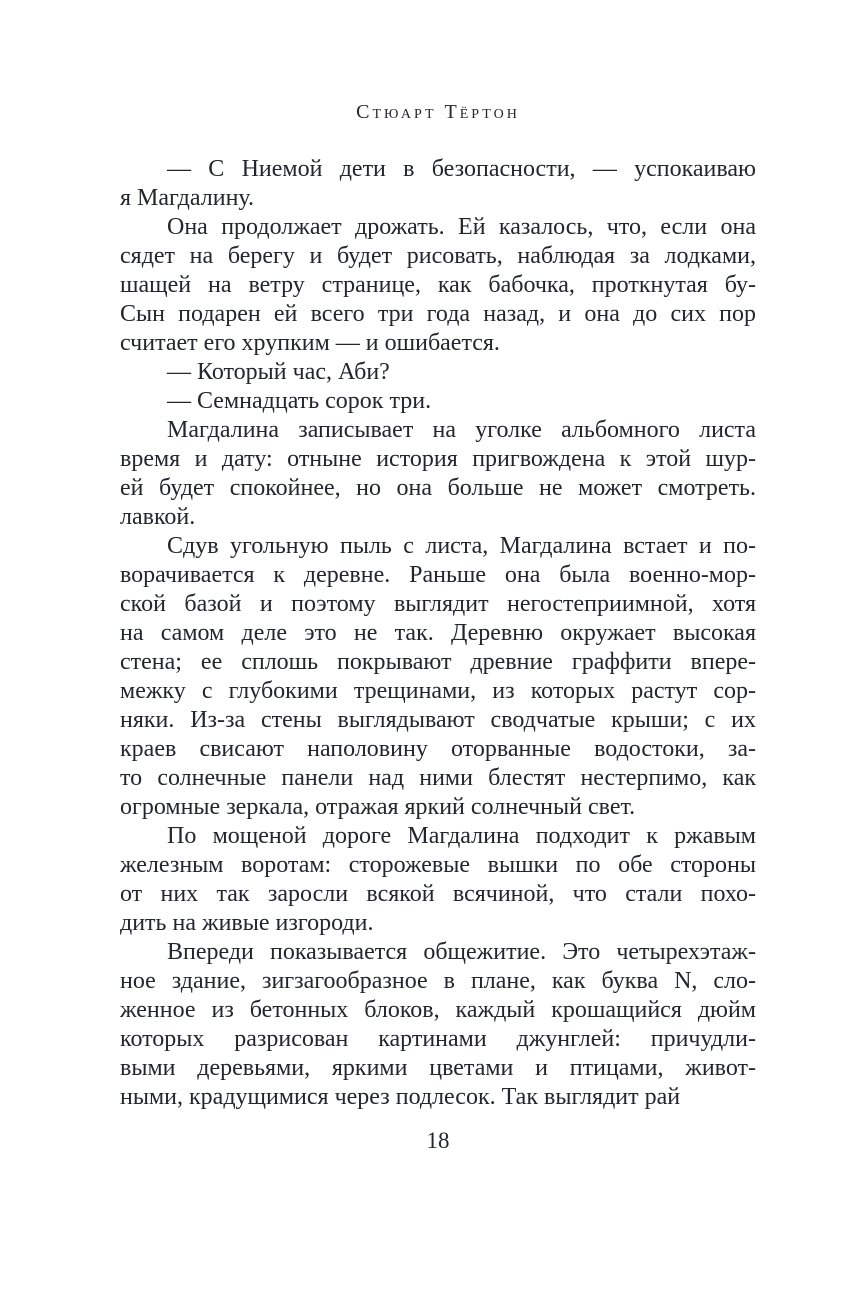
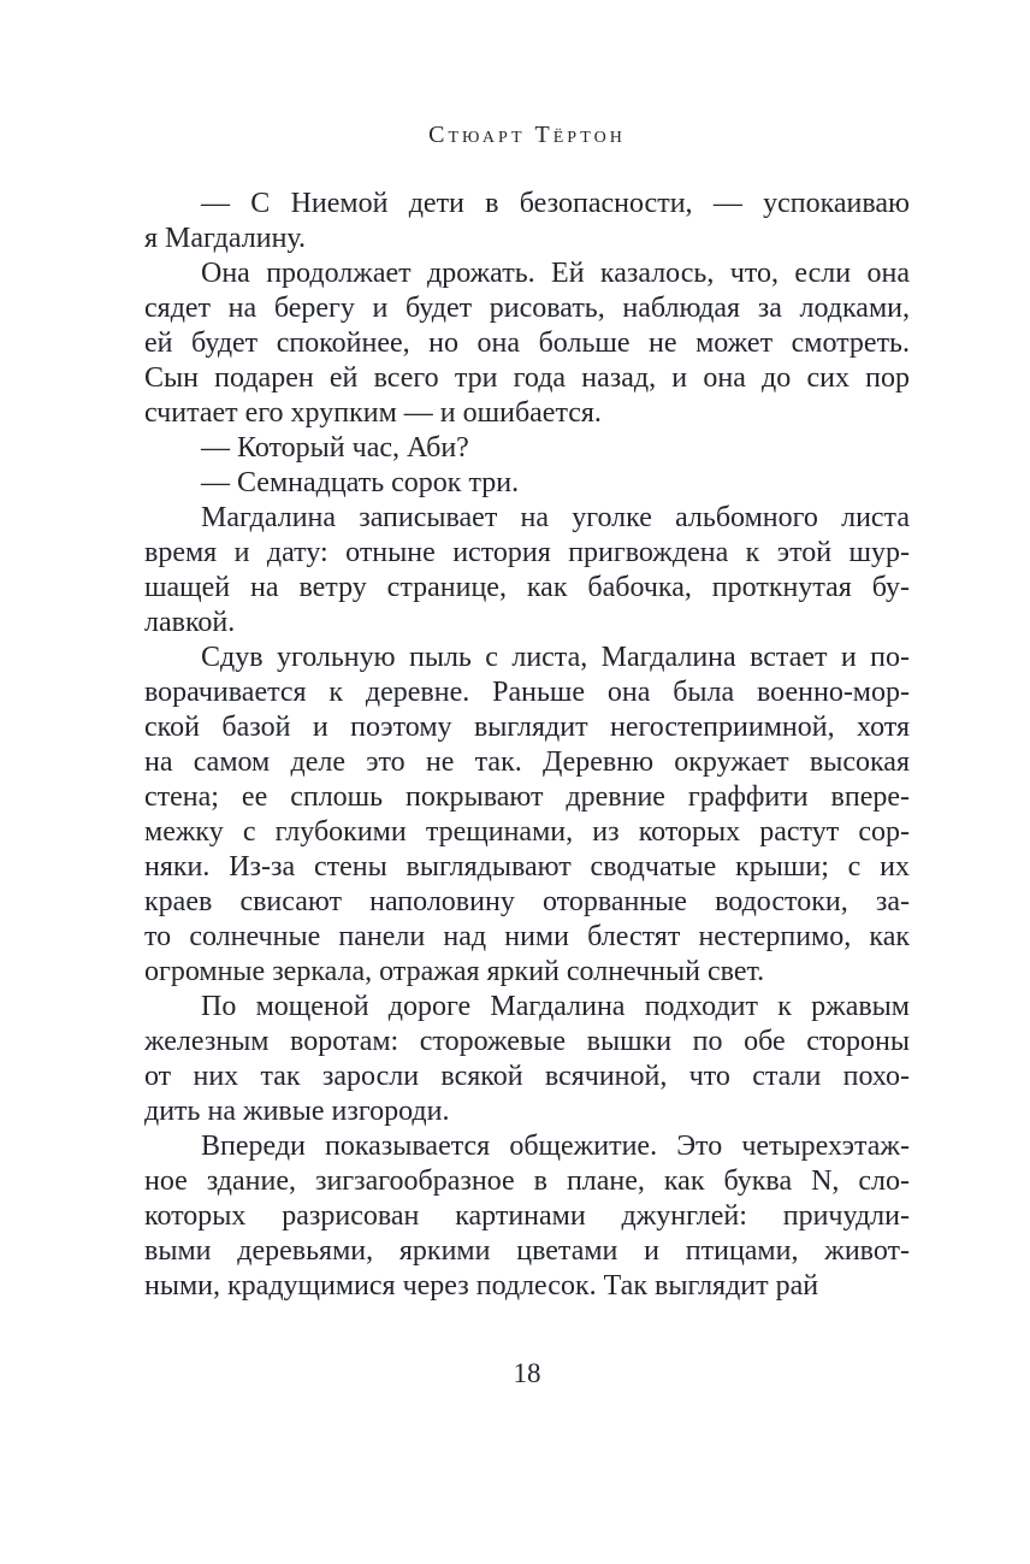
  Стюарт Тёртон
  — С Ниемой дети в безопасности, — успокаиваю
  я Магдалину.
  Она продолжает дрожать. Ей казалось, что, если она
  сядет на берегу и будет рисовать, наблюдая за лодками,
- шащей на ветру странице, как бабочка, проткнутая бу-
+ ей будет спокойнее, но она больше не может смотреть.
  Сын подарен ей всего три года назад, и она до сих пор
  считает его хрупким — и ошибается.
  — Который час, Аби?
  — Семнадцать сорок три.
  Магдалина записывает на уголке альбомного листа
  время и дату: отныне история пригвождена к этой шур-
- ей будет спокойнее, но она больше не может смотреть.
+ шащей на ветру странице, как бабочка, проткнутая бу-
  лавкой.
  Сдув угольную пыль с листа, Магдалина встает и по-
  ворачивается к деревне. Раньше она была военно-мор-
  ской базой и поэтому выглядит негостеприимной, хотя
  на самом деле это не так. Деревню окружает высокая
  стена; ее сплошь покрывают древние граффити впере-
  межку с глубокими трещинами, из которых растут сор-
  няки. Из-за стены выглядывают сводчатые крыши; с их
  краев свисают наполовину оторванные водостоки, за-
  то солнечные панели над ними блестят нестерпимо, как
  огромные зеркала, отражая яркий солнечный свет.
  По мощеной дороге Магдалина подходит к ржавым
  железным воротам: сторожевые вышки по обе стороны
  от них так заросли всякой всячиной, что стали похо-
  дить на живые изгороди.
  Впереди показывается общежитие. Это четырехэтаж-
  ное здание, зигзагообразное в плане, как буква N, сло-
- женное из бетонных блоков, каждый крошащийся дюйм
  которых разрисован картинами джунглей: причудли-
  выми деревьями, яркими цветами и птицами, живот-
  ными, крадущимися через подлесок. Так выглядит рай
  18
